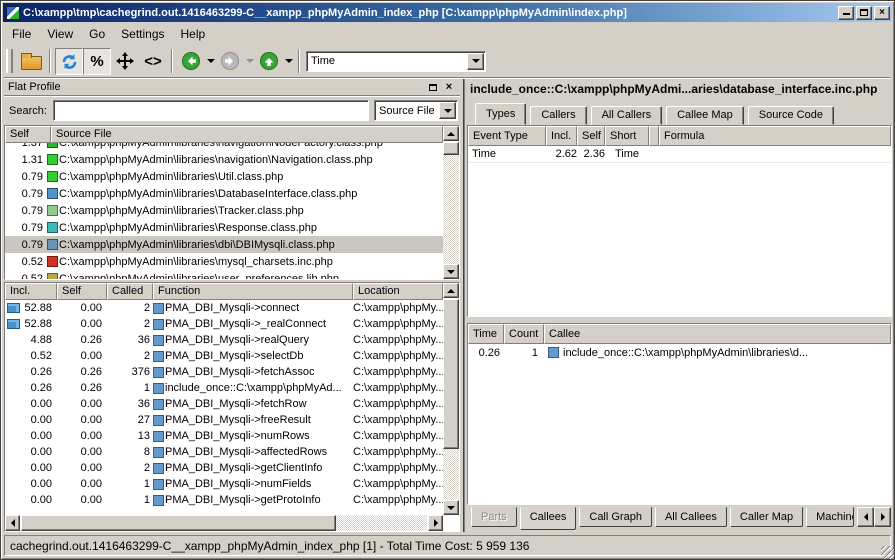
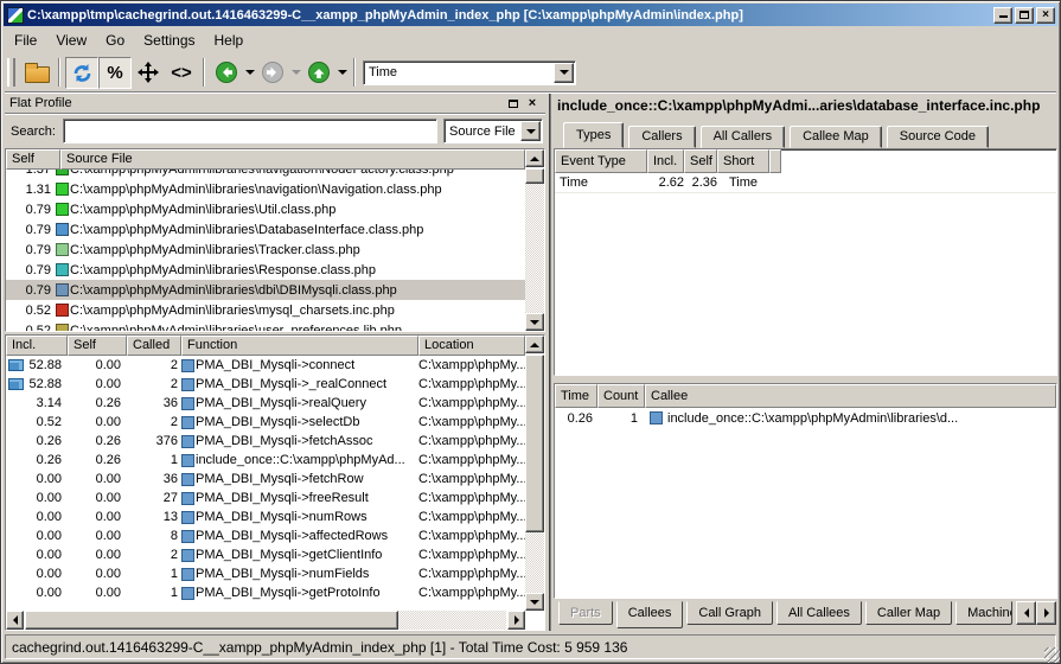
  C:\xampp\tmp\cachegrind.out.1416463299-C__xampp_phpMyAdmin_index_php [C:\xampp\phpMyAdmin\index.php]
  ×
  File
  View
  Go
  Settings
  Help
  %
  <>
  Time
  Flat Profile
  ×
  Search:
  Source File
  Self
  Source File
  1.37
  C:\xampp\phpMyAdmin\libraries\navigation\NodeFactory.class.php
  1.31
  C:\xampp\phpMyAdmin\libraries\navigation\Navigation.class.php
  0.79
  C:\xampp\phpMyAdmin\libraries\Util.class.php
  0.79
  C:\xampp\phpMyAdmin\libraries\DatabaseInterface.class.php
  0.79
  C:\xampp\phpMyAdmin\libraries\Tracker.class.php
  0.79
  C:\xampp\phpMyAdmin\libraries\Response.class.php
  0.79
  C:\xampp\phpMyAdmin\libraries\dbi\DBIMysqli.class.php
  0.52
  C:\xampp\phpMyAdmin\libraries\mysql_charsets.inc.php
  0.52
  C:\xampp\phpMyAdmin\libraries\user_preferences.lib.php
  Incl.
  Self
  Called
  Function
  Location
  52.88
  0.00
  2
  PMA_DBI_Mysqli->connect
  C:\xampp\phpMy..
  52.88
  0.00
  2
  PMA_DBI_Mysqli->_realConnect
  C:\xampp\phpMy..
- 4.88
+ 3.14
  0.26
  36
  PMA_DBI_Mysqli->realQuery
  C:\xampp\phpMy..
  0.52
  0.00
  2
  PMA_DBI_Mysqli->selectDb
  C:\xampp\phpMy..
  0.26
  0.26
  376
  PMA_DBI_Mysqli->fetchAssoc
  C:\xampp\phpMy..
  0.26
  0.26
  1
  include_once::C:\xampp\phpMyAd...
  C:\xampp\phpMy..
  0.00
  0.00
  36
  PMA_DBI_Mysqli->fetchRow
  C:\xampp\phpMy..
  0.00
  0.00
  27
  PMA_DBI_Mysqli->freeResult
  C:\xampp\phpMy..
  0.00
  0.00
  13
  PMA_DBI_Mysqli->numRows
  C:\xampp\phpMy..
  0.00
  0.00
  8
  PMA_DBI_Mysqli->affectedRows
  C:\xampp\phpMy..
  0.00
  0.00
  2
  PMA_DBI_Mysqli->getClientInfo
  C:\xampp\phpMy..
  0.00
  0.00
  1
  PMA_DBI_Mysqli->numFields
  C:\xampp\phpMy..
  0.00
  0.00
  1
  PMA_DBI_Mysqli->getProtoInfo
  C:\xampp\phpMy..
  include_once::C:\xampp\phpMyAdmi...aries\database_interface.inc.php
  Types
  Callers
  All Callers
  Callee Map
  Source Code
  Event Type
  Incl.
  Self
  Short
- Formula
  Time
  2.62
  2.36
  Time
  Time
  Count
  Callee
  0.26
  1
  include_once::C:\xampp\phpMyAdmin\libraries\d...
  Parts
  Callees
  Call Graph
  All Callees
  Caller Map
  Machin
  cachegrind.out.1416463299-C__xampp_phpMyAdmin_index_php [1] - Total Time Cost: 5 959 136
